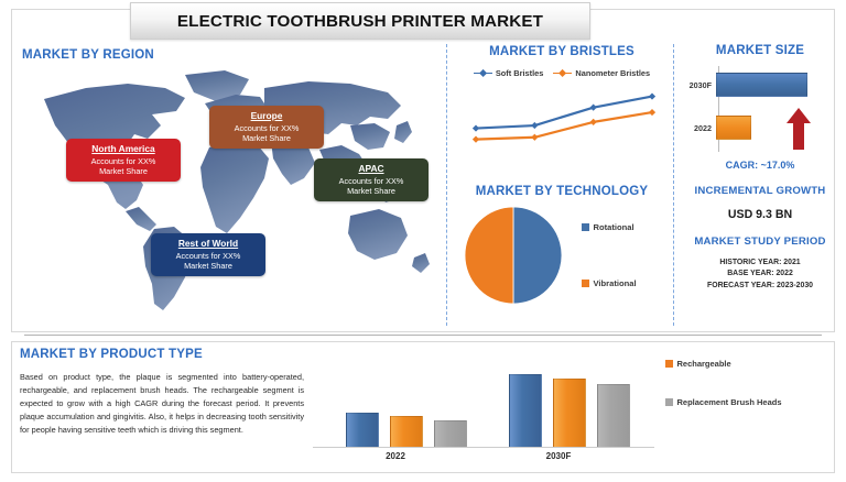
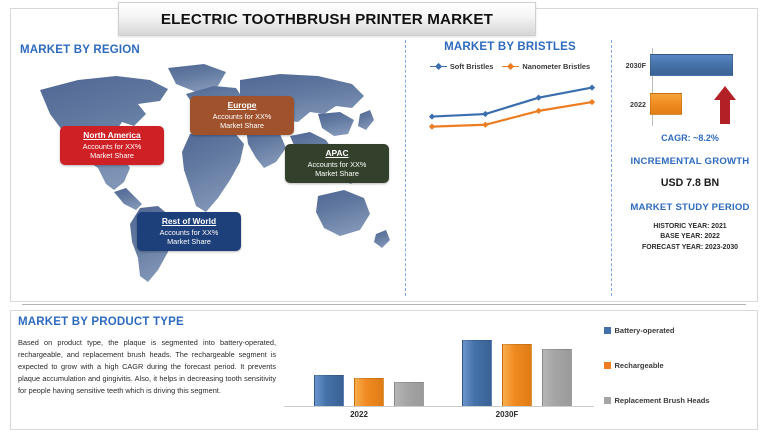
  ELECTRIC TOOTHBRUSH PRINTER MARKET
  MARKET BY REGION
  North America
  Accounts for XX%
  Market Share
  Europe
  Accounts for XX%
  Market Share
  APAC
  Accounts for XX%
  Market Share
  Rest of World
  Accounts for XX%
  Market Share
  MARKET BY BRISTLES
  Soft Bristles
  Nanometer Bristles
- MARKET BY TECHNOLOGY
- Rotational
- Vibrational
- MARKET SIZE
  2030F
  2022
- CAGR: ~17.0%
+ CAGR: ~8.2%
  INCREMENTAL GROWTH
- USD 9.3 BN
+ USD 7.8 BN
  MARKET STUDY PERIOD
  MARKET BY PRODUCT TYPE
  Based on product type, the plaque is segmented into battery-operated, rechargeable, and replacement brush heads. The rechargeable segment is expected to grow with a high CAGR during the forecast period. It prevents plaque accumulation and gingivitis. Also, it helps in decreasing tooth sensitivity for people having sensitive teeth which is driving this segment.
  2022
  2030F
+ Battery-operated
  Rechargeable
  Replacement Brush Heads
